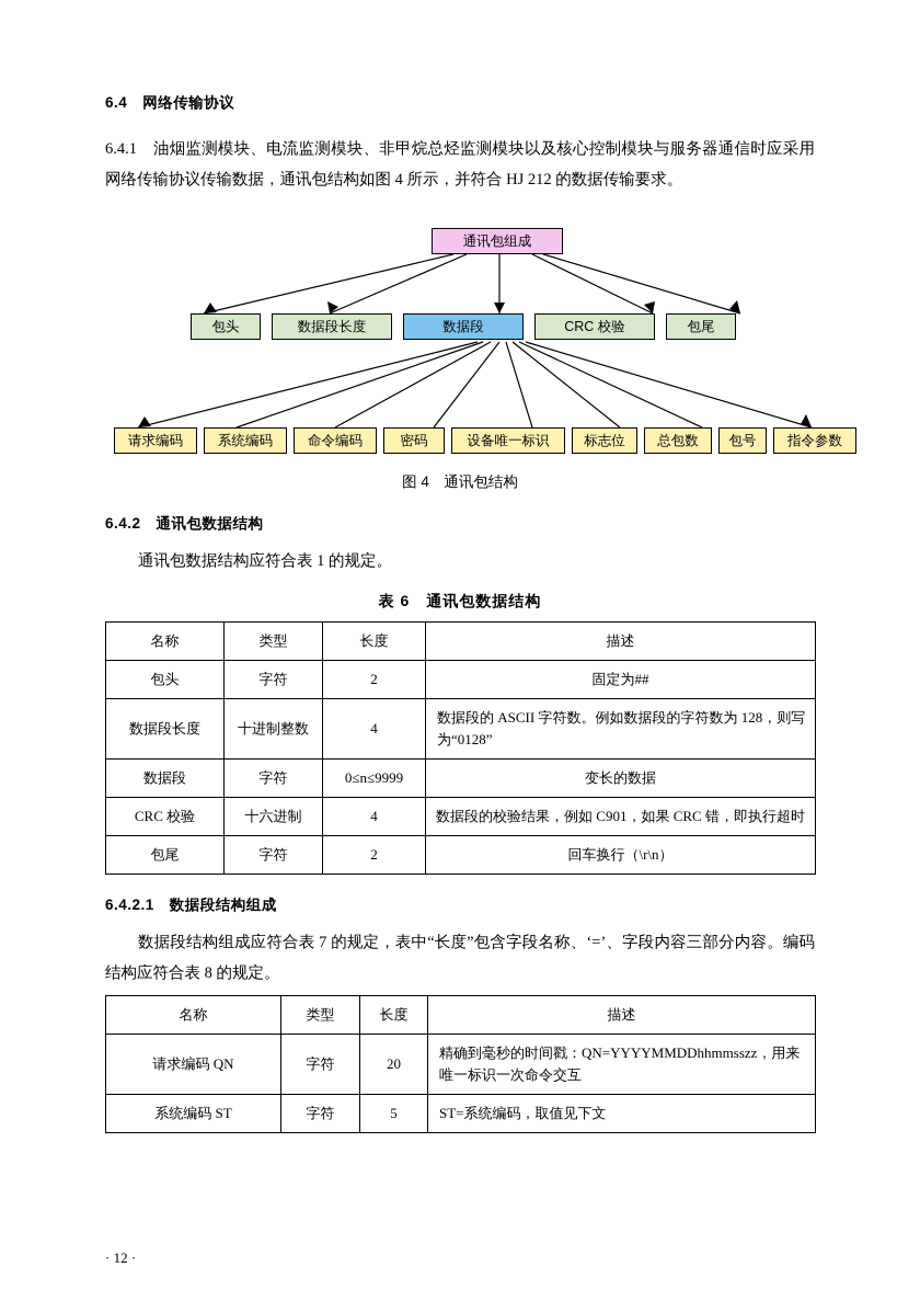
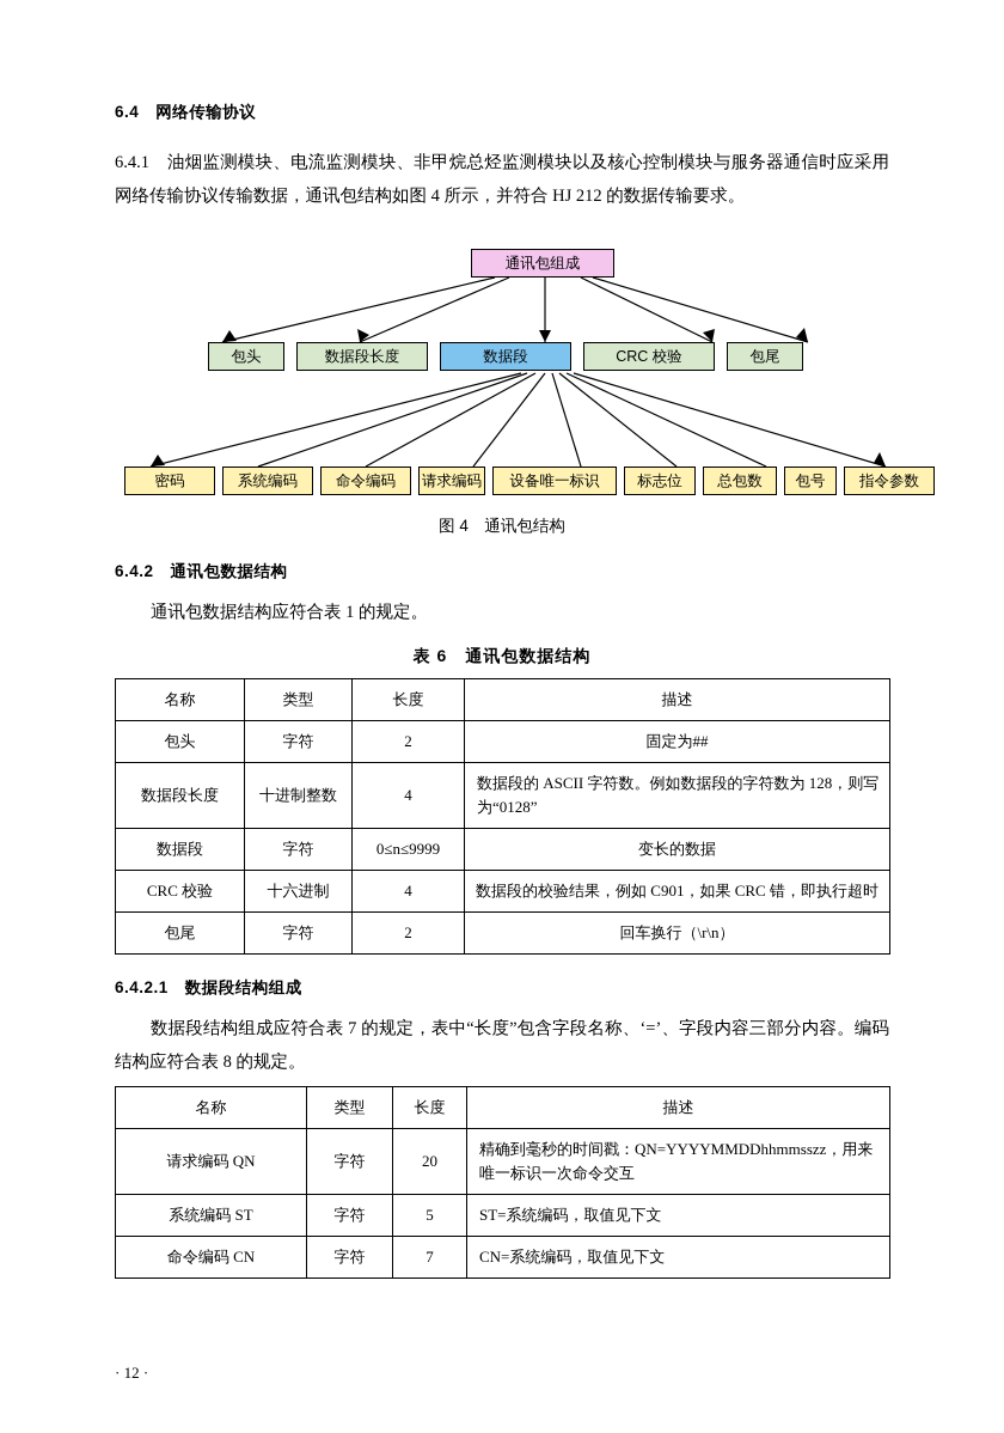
  6.4 网络传输协议
  6.4.1 油烟监测模块、电流监测模块、非甲烷总烃监测模块以及核心控制模块与服务器通信时应采用网络传输协议传输数据，通讯包结构如图 4 所示，并符合 HJ 212 的数据传输要求。
  通讯包组成
  包头
  数据段长度
  数据段
  CRC 校验
  包尾
- 请求编码
+ 密码
  系统编码
  命令编码
- 密码
+ 请求编码
  设备唯一标识
  标志位
  总包数
  包号
  指令参数
  图 4 通讯包结构
  6.4.2 通讯包数据结构
  通讯包数据结构应符合表 1 的规定。
  表 6 通讯包数据结构
  名称	类型	长度	描述
  包头	字符	2	固定为##
  数据段长度	十进制整数	4	数据段的 ASCII 字符数。例如数据段的字符数为 128，则写为“0128”
  数据段	字符	0≤n≤9999	变长的数据
  CRC 校验	十六进制	4	数据段的校验结果，例如 C901，如果 CRC 错，即执行超时
  包尾	字符	2	回车换行（\r\n）
  6.4.2.1 数据段结构组成
  数据段结构组成应符合表 7 的规定，表中“长度”包含字段名称、‘=’、字段内容三部分内容。编码结构应符合表 8 的规定。
  名称	类型	长度	描述
  请求编码 QN	字符	20	精确到毫秒的时间戳：QN=YYYYMMDDhhmmsszz，用来唯一标识一次命令交互
  系统编码 ST	字符	5	ST=系统编码，取值见下文
+ 命令编码 CN	字符	7	CN=系统编码，取值见下文
  · 12 ·
